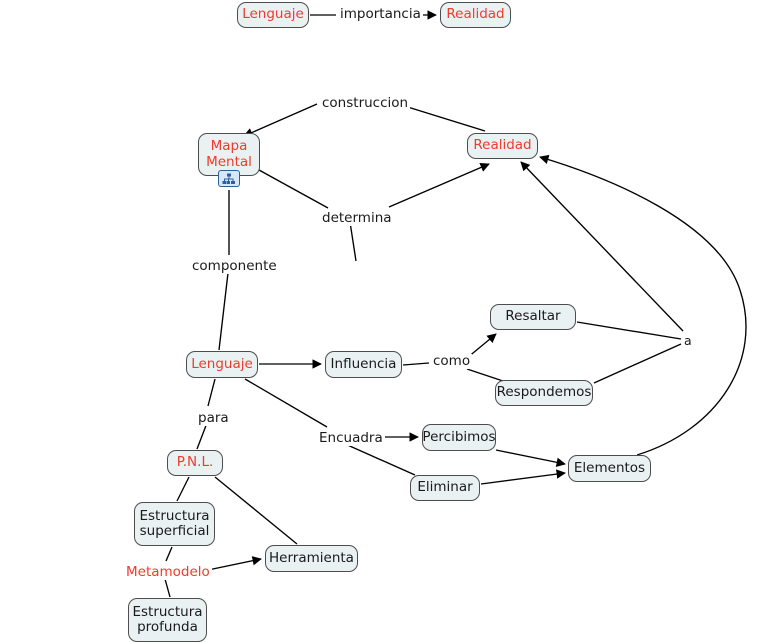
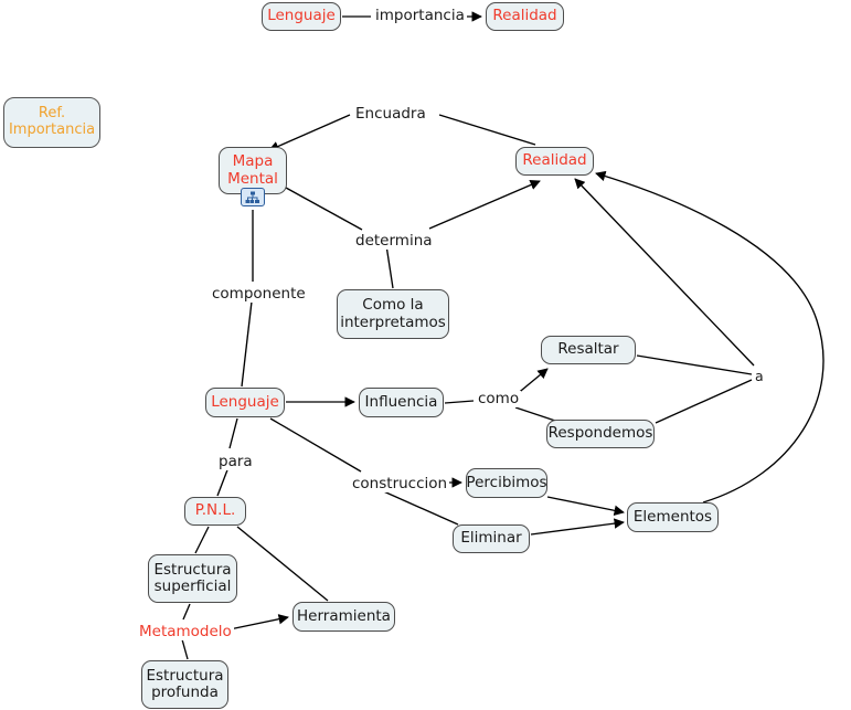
  Lenguaje
  Realidad
+ Ref.
+ Importancia
  Mapa
  Mental
  Realidad
+ Como la
+ interpretamos
  Lenguaje
  Influencia
  Resaltar
  Respondemos
  P.N.L.
  Percibimos
  Eliminar
  Elementos
  Estructura
  superficial
  Herramienta
  Estructura
  profunda
  importancia
- construccion
+ Encuadra
  determina
  componente
  como
  a
  para
- Encuadra
+ construccion
  Metamodelo
